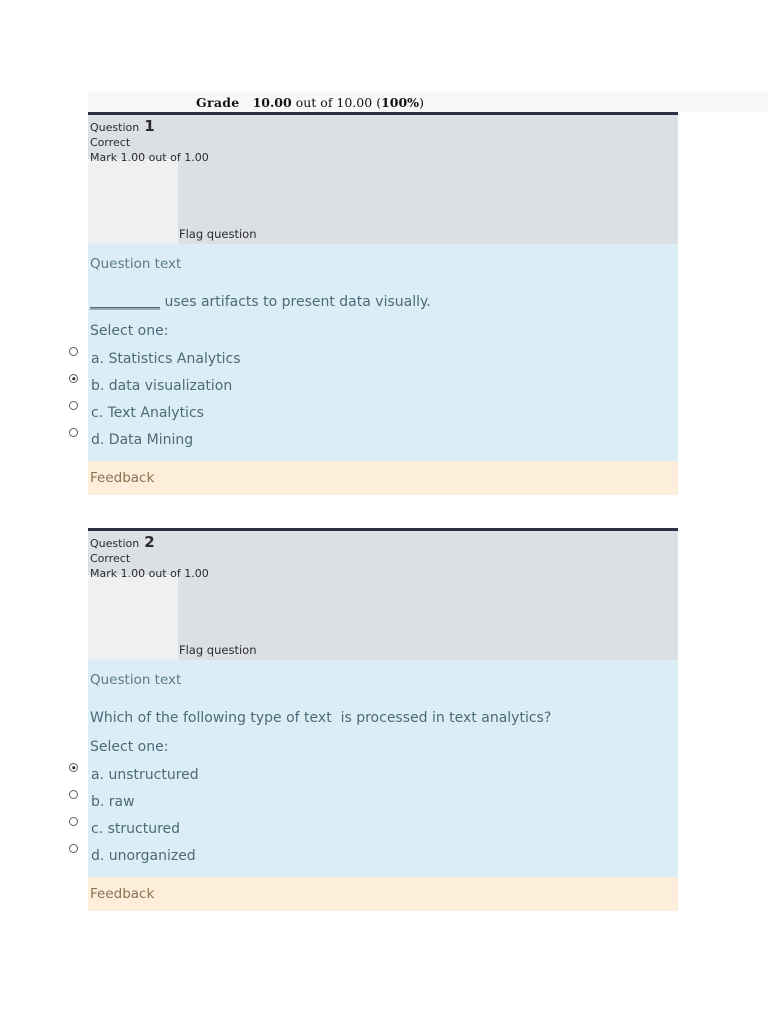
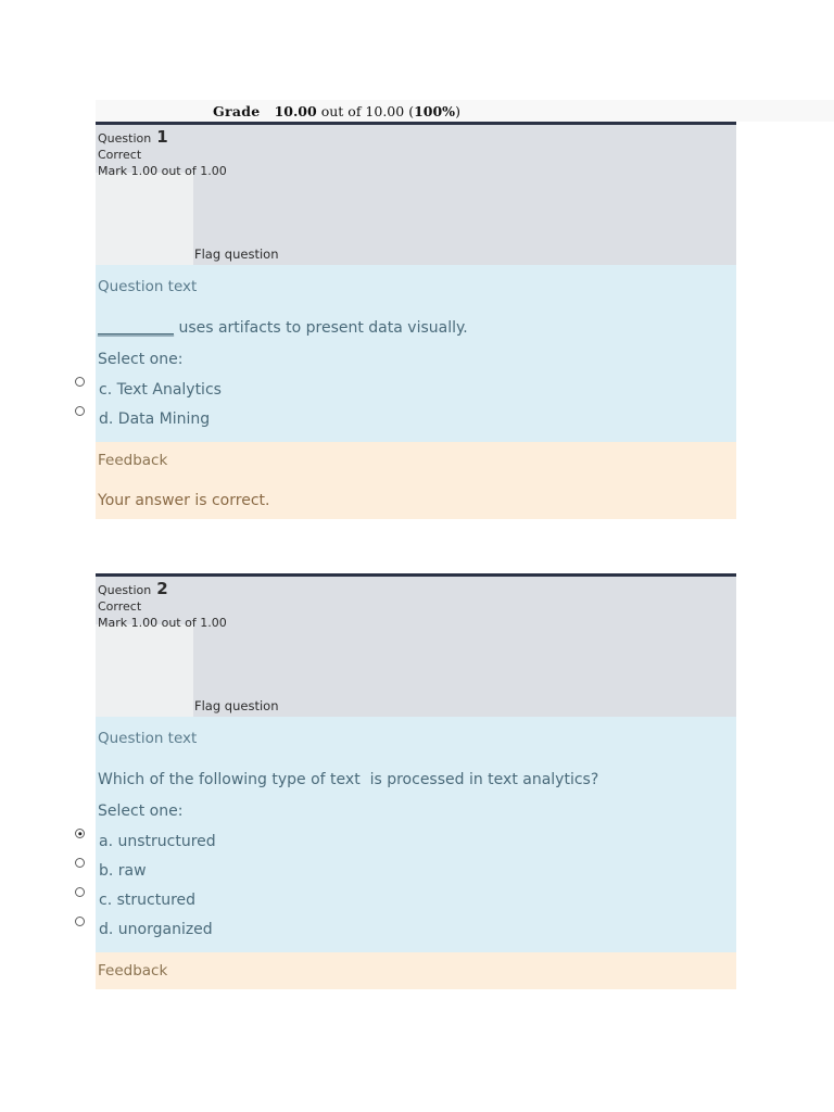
  Grade
  10.00
  out of 10.00
  (
  100%
  )
  Question
  1
  Correct
  Mark 1.00 out of 1.00
  Flag question
  Question text
  __________ uses artifacts to present data visually.
  Select one:
- a. Statistics Analytics
- b. data visualization
  c. Text Analytics
  d. Data Mining
  Feedback
+ Your answer is correct.
  Question
  2
  Correct
  Mark 1.00 out of 1.00
  Flag question
  Question text
  Which of the following type of text is processed in text analytics?
  Select one:
  a. unstructured
  b. raw
  c. structured
  d. unorganized
  Feedback
